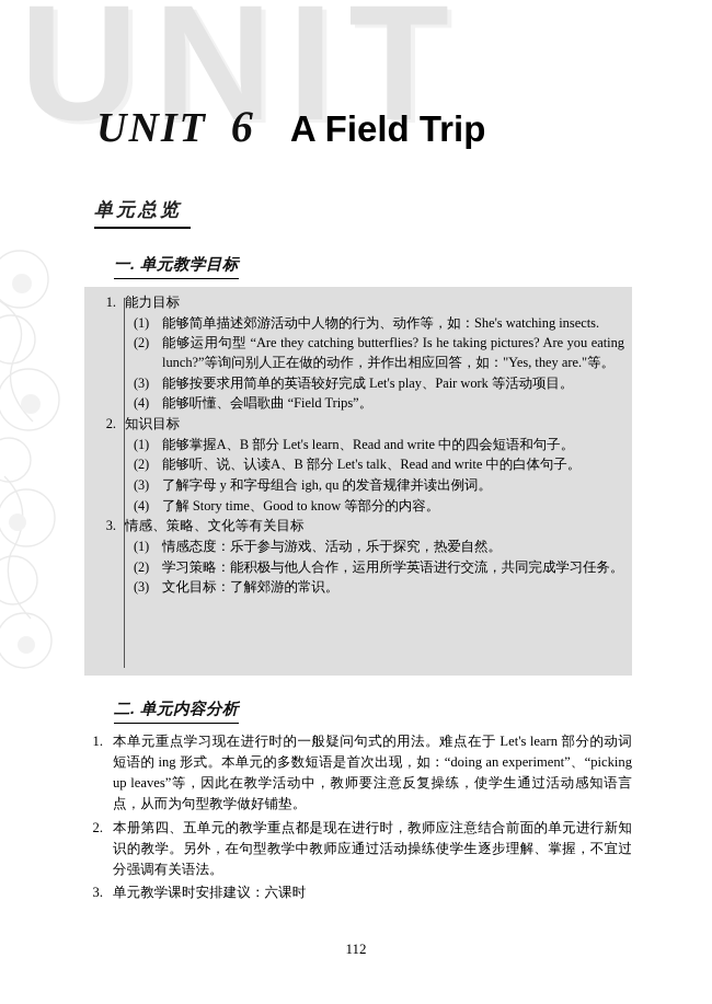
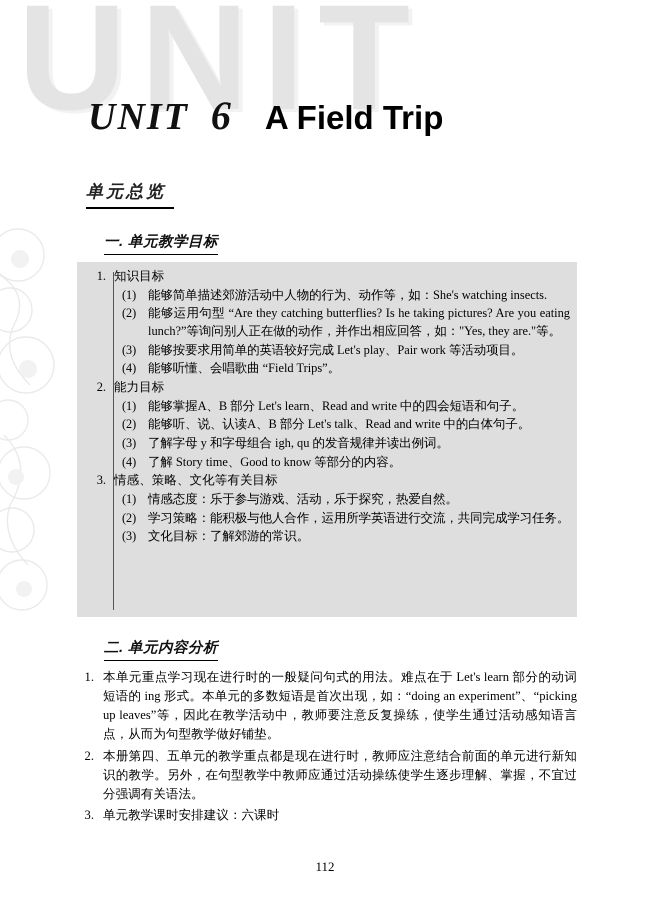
  UNIT
  UNIT
  6
  A Field Trip
  单元总览
  一. 单元教学目标
  1.
- 能力目标
+ 知识目标
  (1)
  能够简单描述郊游活动中人物的行为、动作等，如：She's watching insects.
  (2)
  能够运用句型 “Are they catching butterflies? Is he taking pictures? Are you eating lunch?”等询问别人正在做的动作，并作出相应回答，如："Yes, they are."等。
  (3)
  能够按要求用简单的英语较好完成 Let's play、Pair work 等活动项目。
  (4)
  能够听懂、会唱歌曲 “Field Trips”。
  2.
- 知识目标
+ 能力目标
  (1)
  能够掌握A、B 部分 Let's learn、Read and write 中的四会短语和句子。
  (2)
  能够听、说、认读A、B 部分 Let's talk、Read and write 中的白体句子。
  (3)
  了解字母 y 和字母组合 igh, qu 的发音规律并读出例词。
  (4)
  了解 Story time、Good to know 等部分的内容。
  3.
  情感、策略、文化等有关目标
  (1)
  情感态度：乐于参与游戏、活动，乐于探究，热爱自然。
  (2)
  学习策略：能积极与他人合作，运用所学英语进行交流，共同完成学习任务。
  (3)
  文化目标：了解郊游的常识。
  二. 单元内容分析
  1.
  本单元重点学习现在进行时的一般疑问句式的用法。难点在于 Let's learn 部分的动词短语的 ing 形式。本单元的多数短语是首次出现，如：“doing an experiment”、“picking up leaves”等，因此在教学活动中，教师要注意反复操练，使学生通过活动感知语言点，从而为句型教学做好铺垫。
  2.
  本册第四、五单元的教学重点都是现在进行时，教师应注意结合前面的单元进行新知识的教学。另外，在句型教学中教师应通过活动操练使学生逐步理解、掌握，不宜过分强调有关语法。
  3.
  单元教学课时安排建议：六课时
  112
